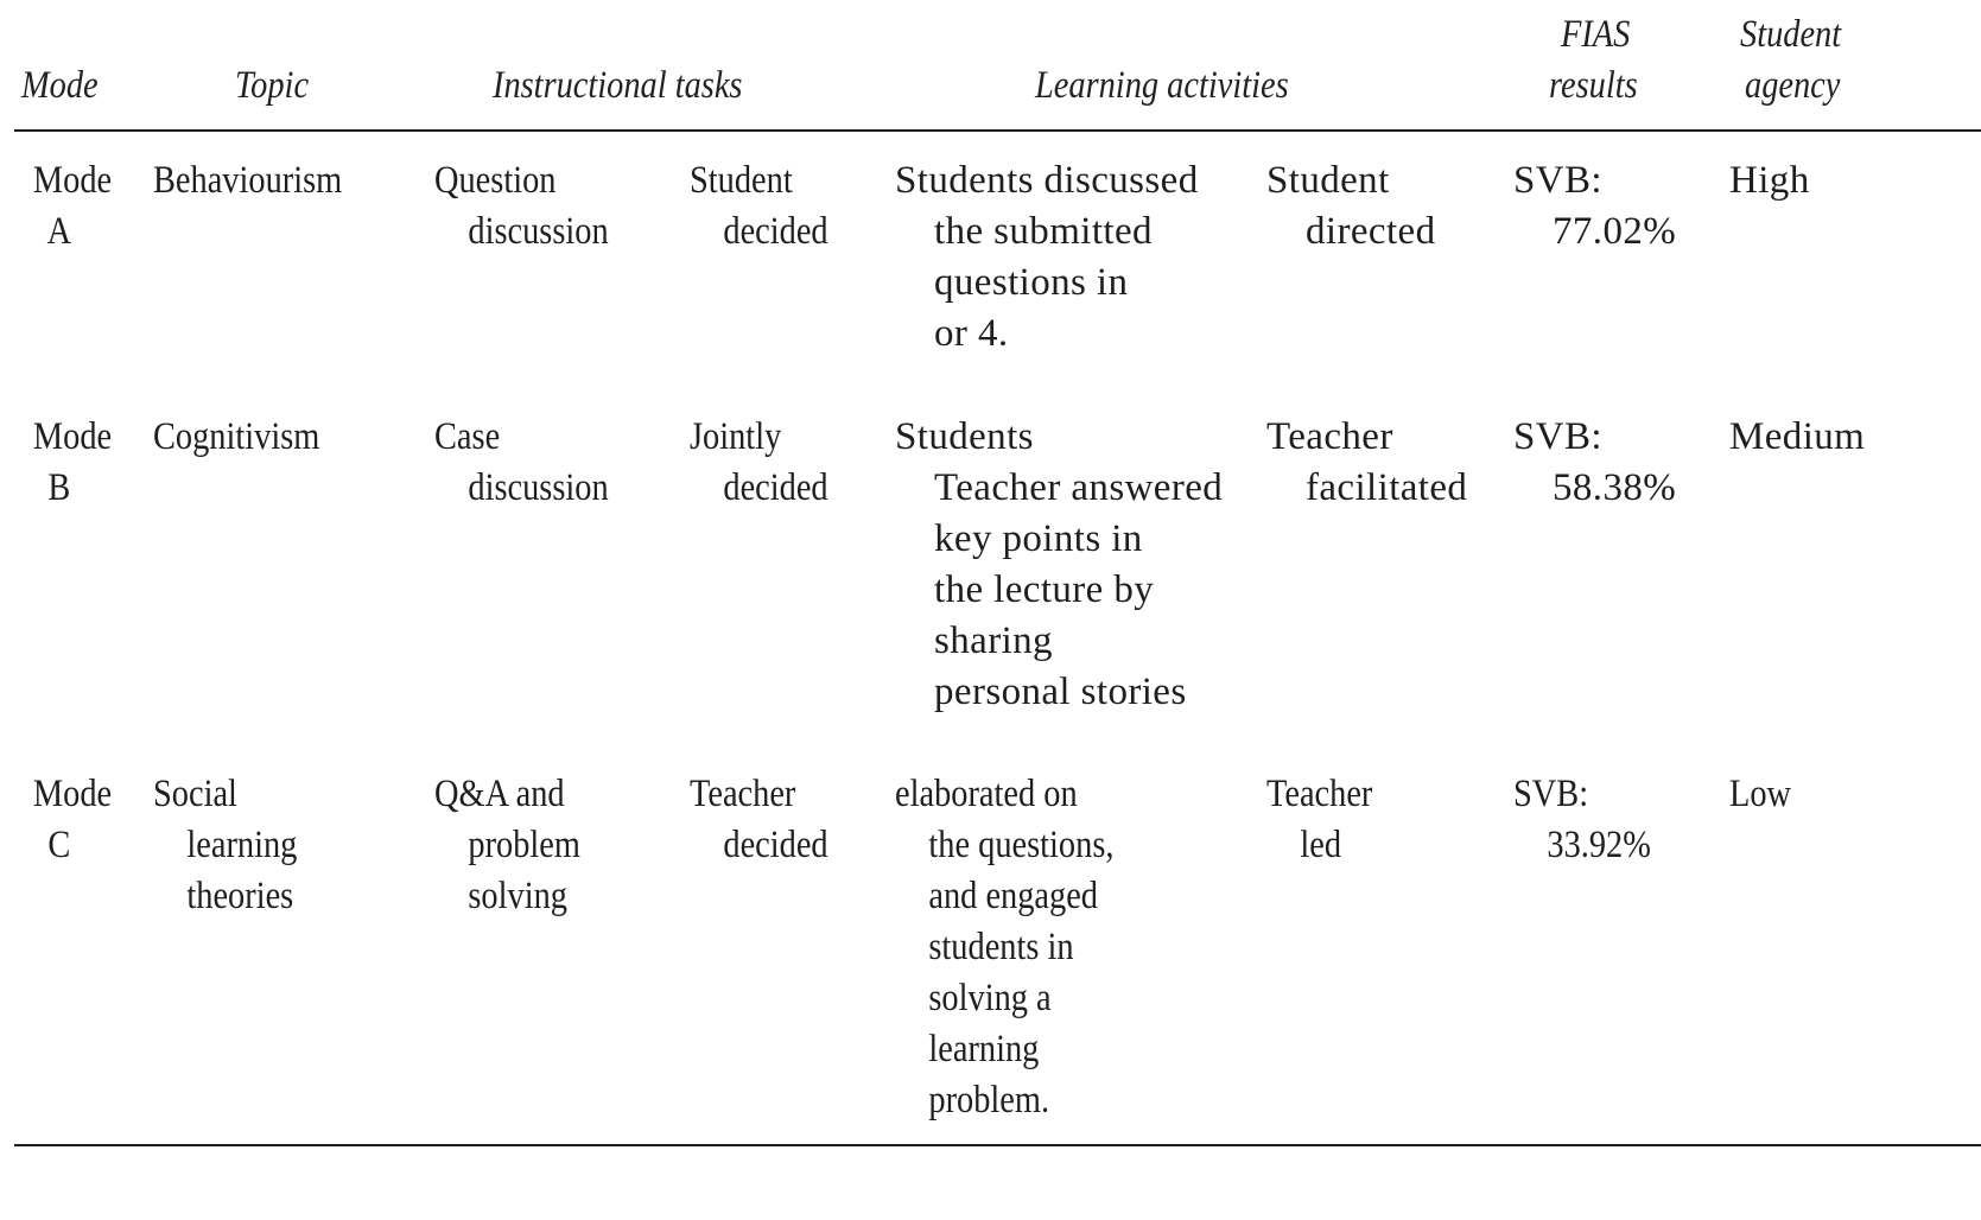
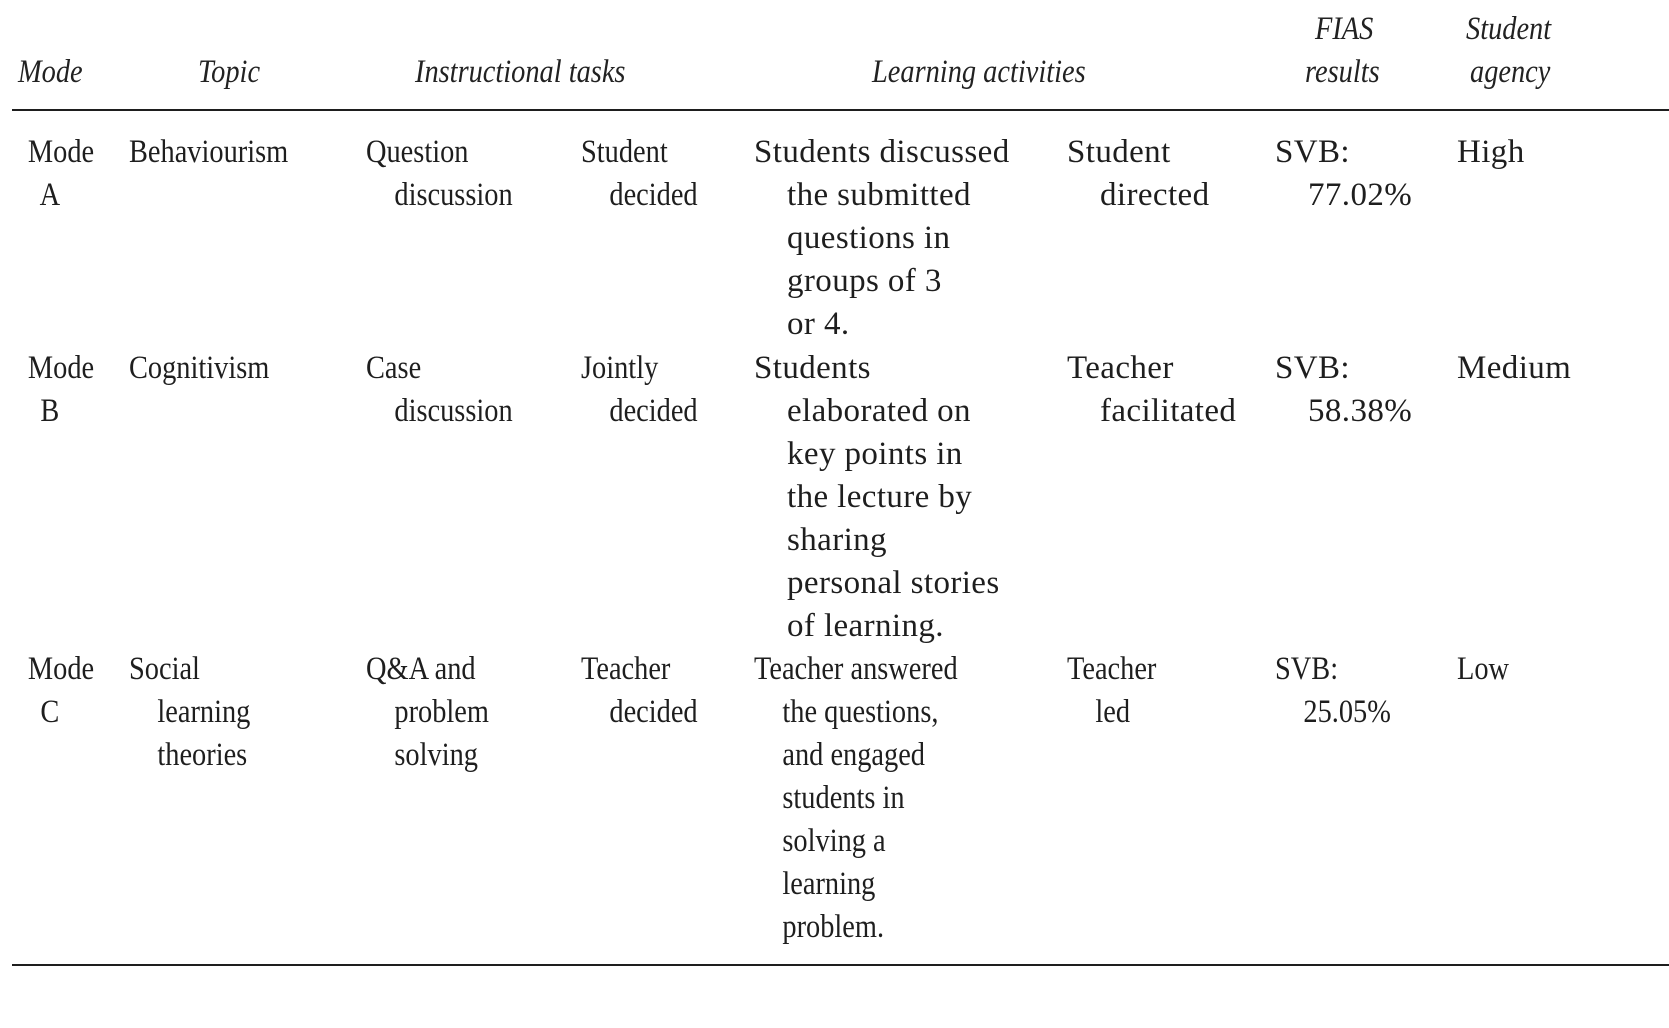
  Mode
  Topic
  Instructional tasks
  Learning activities
  FIAS
  results
  Student
  agency
  Mode
  A
  Behaviourism
  Question
  discussion
  Student
  decided
  Students discussed
  the submitted
  questions in
+ groups of 3
  or 4.
  Student
  directed
  SVB:
  77.02%
  High
  Mode
  B
  Cognitivism
  Case
  discussion
  Jointly
  decided
  Students
- Teacher answered
+ elaborated on
  key points in
  the lecture by
  sharing
  personal stories
+ of learning.
  Teacher
  facilitated
  SVB:
  58.38%
  Medium
  Mode
  C
  Social
  learning
  theories
  Q&A and
  problem
  solving
  Teacher
  decided
- elaborated on
+ Teacher answered
  the questions,
  and engaged
  students in
  solving a
  learning
  problem.
  Teacher
  led
  SVB:
- 33.92%
+ 25.05%
  Low
